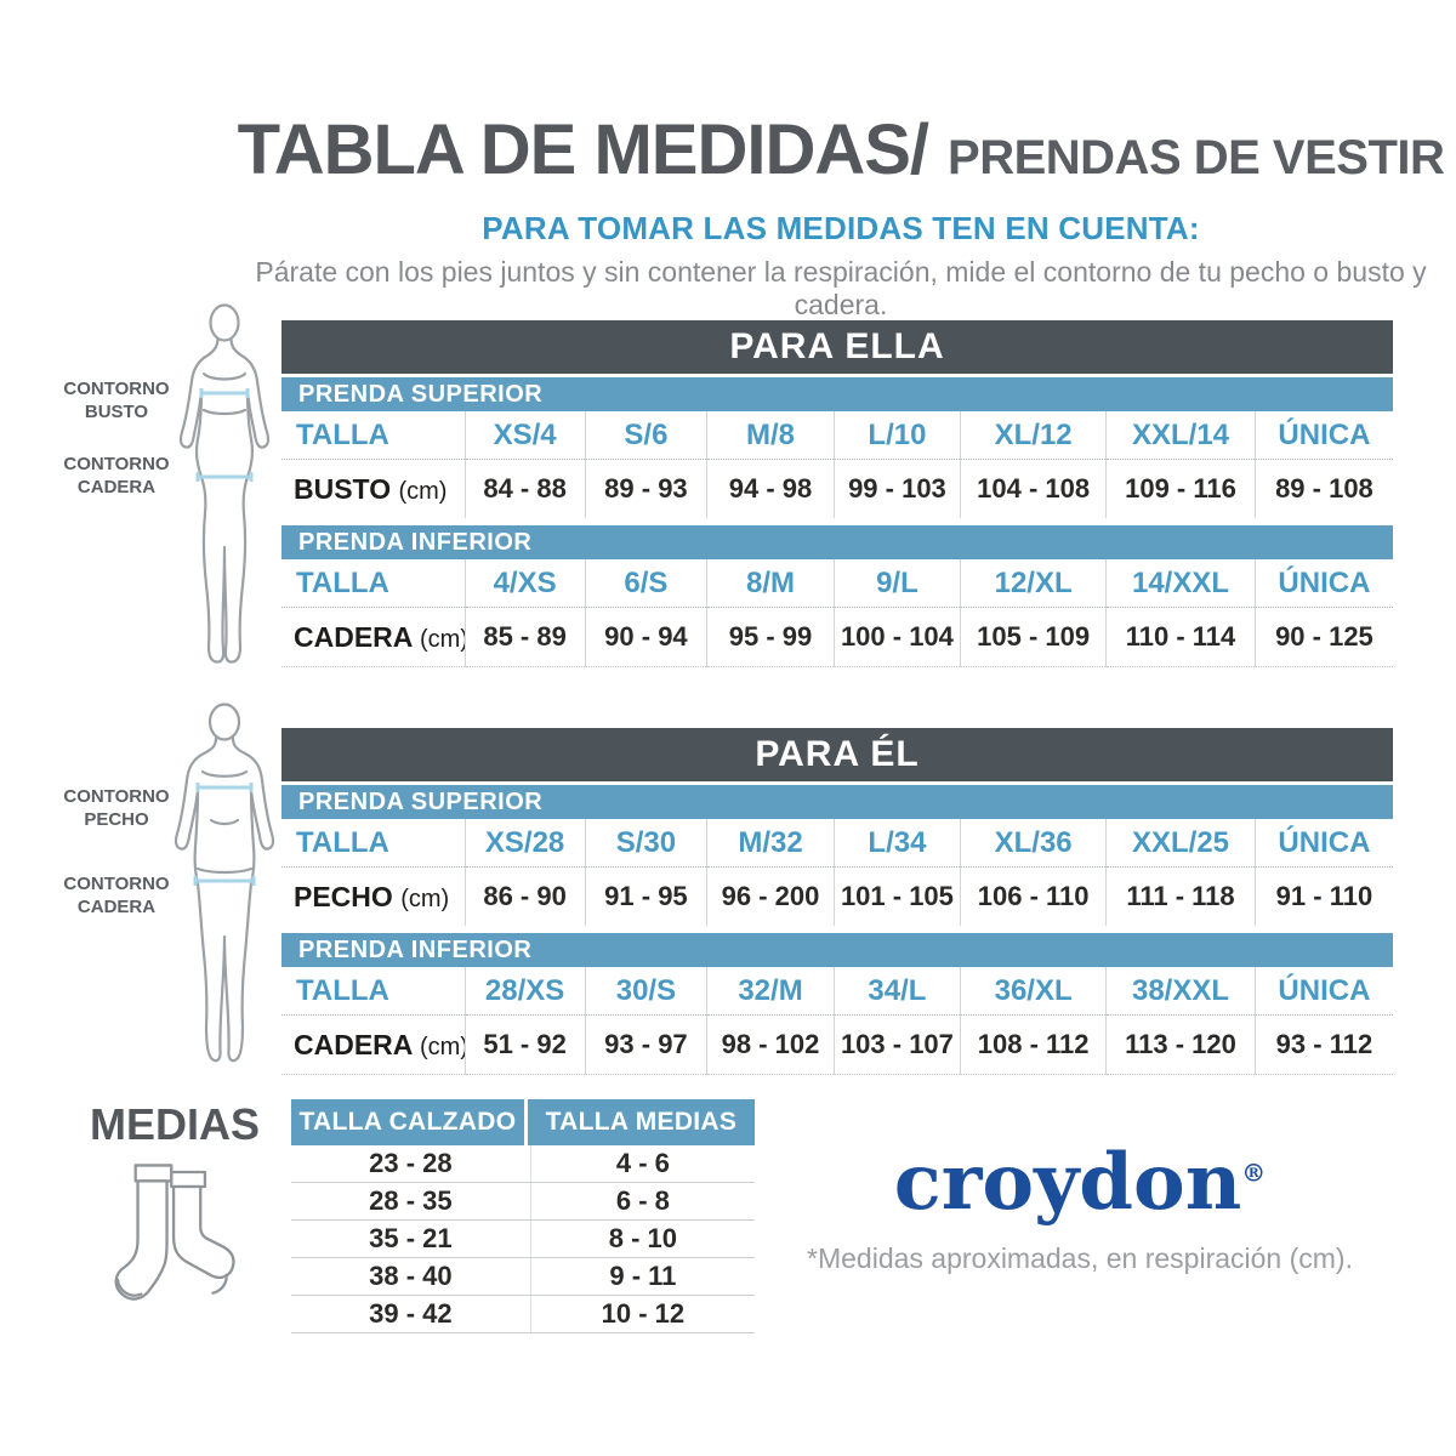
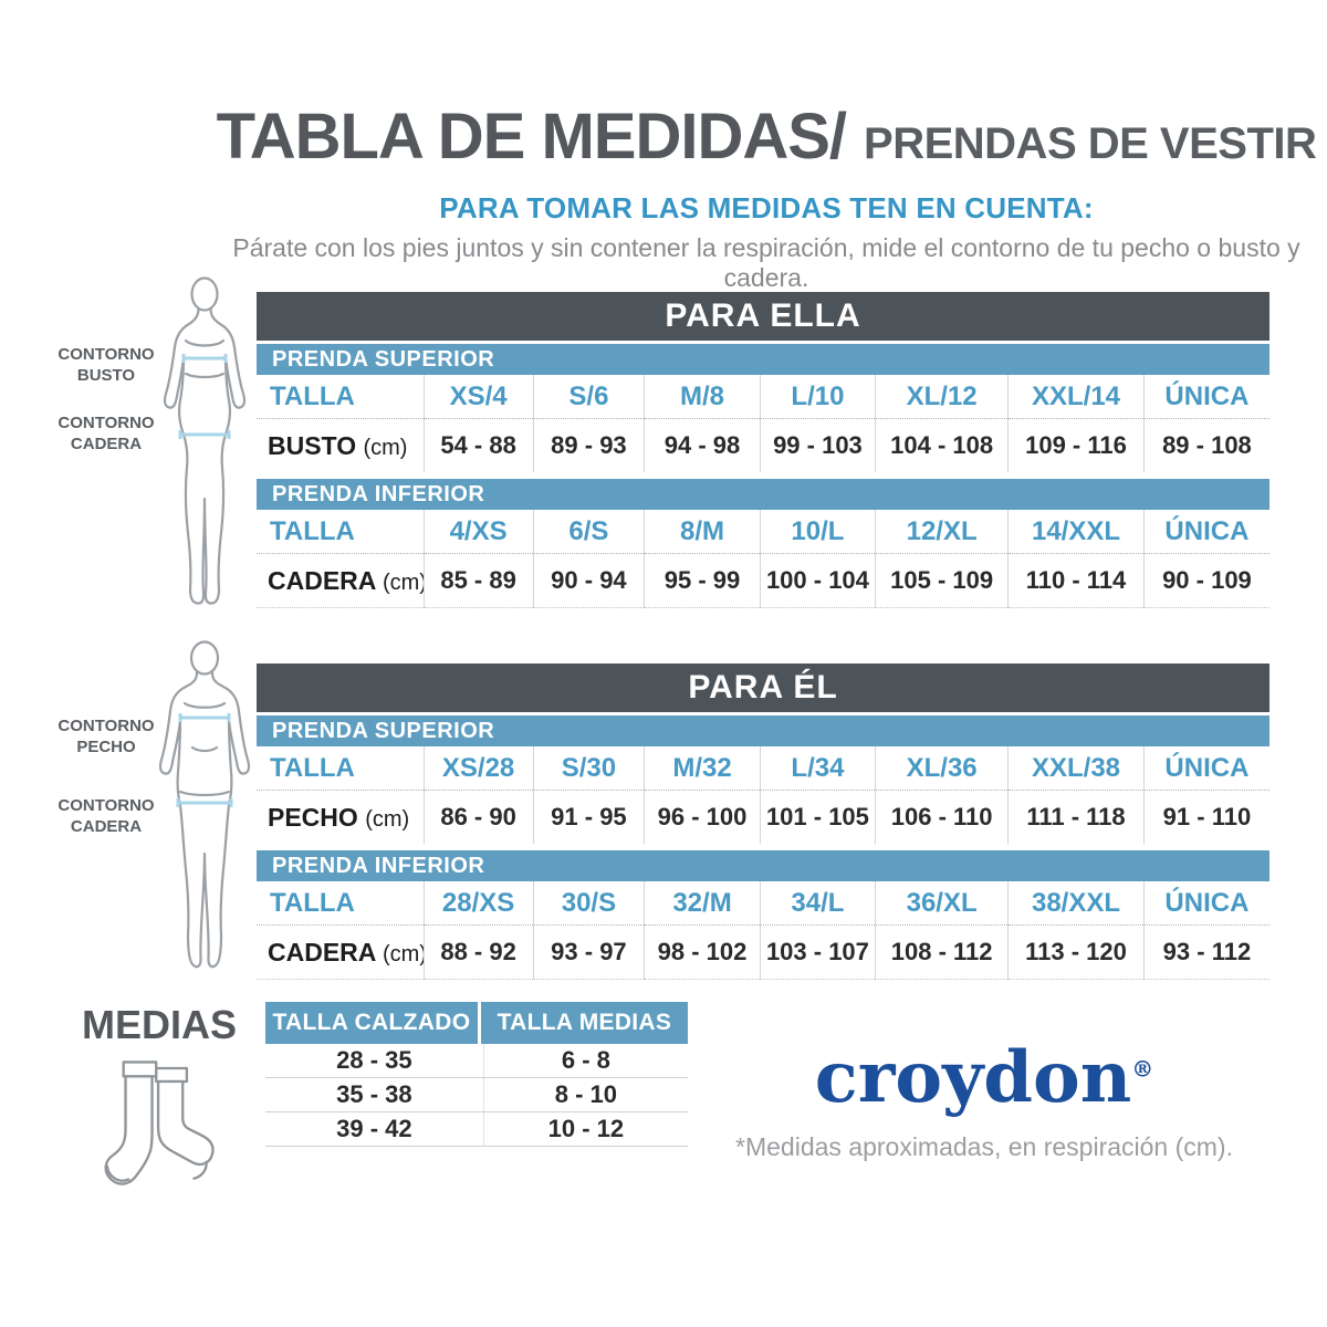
  TABLA DE MEDIDAS/
  PRENDAS DE VESTIR
  PARA TOMAR LAS MEDIDAS TEN EN CUENTA:
  Párate con los pies juntos y sin contener la respiración, mide el contorno de tu pecho o busto y cadera.
  CONTORNO BUSTO
  CONTORNO CADERA
  CONTORNO PECHO
  CONTORNO CADERA
  PARA ELLA
  PRENDA SUPERIOR
  TALLA	XS/4	S/6	M/8	L/10	XL/12	XXL/14	ÚNICA
- BUSTO (cm)	84 - 88	89 - 93	94 - 98	99 - 103	104 - 108	109 - 116	89 - 108
+ BUSTO (cm)	54 - 88	89 - 93	94 - 98	99 - 103	104 - 108	109 - 116	89 - 108
  PRENDA INFERIOR
- TALLA	4/XS	6/S	8/M	9/L	12/XL	14/XXL	ÚNICA
+ TALLA	4/XS	6/S	8/M	10/L	12/XL	14/XXL	ÚNICA
- CADERA (cm)	85 - 89	90 - 94	95 - 99	100 - 104	105 - 109	110 - 114	90 - 125
+ CADERA (cm)	85 - 89	90 - 94	95 - 99	100 - 104	105 - 109	110 - 114	90 - 109
  PARA ÉL
  PRENDA SUPERIOR
- TALLA	XS/28	S/30	M/32	L/34	XL/36	XXL/25	ÚNICA
+ TALLA	XS/28	S/30	M/32	L/34	XL/36	XXL/38	ÚNICA
- PECHO (cm)	86 - 90	91 - 95	96 - 200	101 - 105	106 - 110	111 - 118	91 - 110
+ PECHO (cm)	86 - 90	91 - 95	96 - 100	101 - 105	106 - 110	111 - 118	91 - 110
  PRENDA INFERIOR
  TALLA	28/XS	30/S	32/M	34/L	36/XL	38/XXL	ÚNICA
- CADERA (cm)	51 - 92	93 - 97	98 - 102	103 - 107	108 - 112	113 - 120	93 - 112
+ CADERA (cm)	88 - 92	93 - 97	98 - 102	103 - 107	108 - 112	113 - 120	93 - 112
  MEDIAS
  TALLA CALZADO
  TALLA MEDIAS
- 23 - 28	4 - 6
  28 - 35	6 - 8
- 35 - 21	8 - 10
+ 35 - 38	8 - 10
- 38 - 40	9 - 11
  39 - 42	10 - 12
  croydon®
  *Medidas aproximadas, en respiración (cm).
